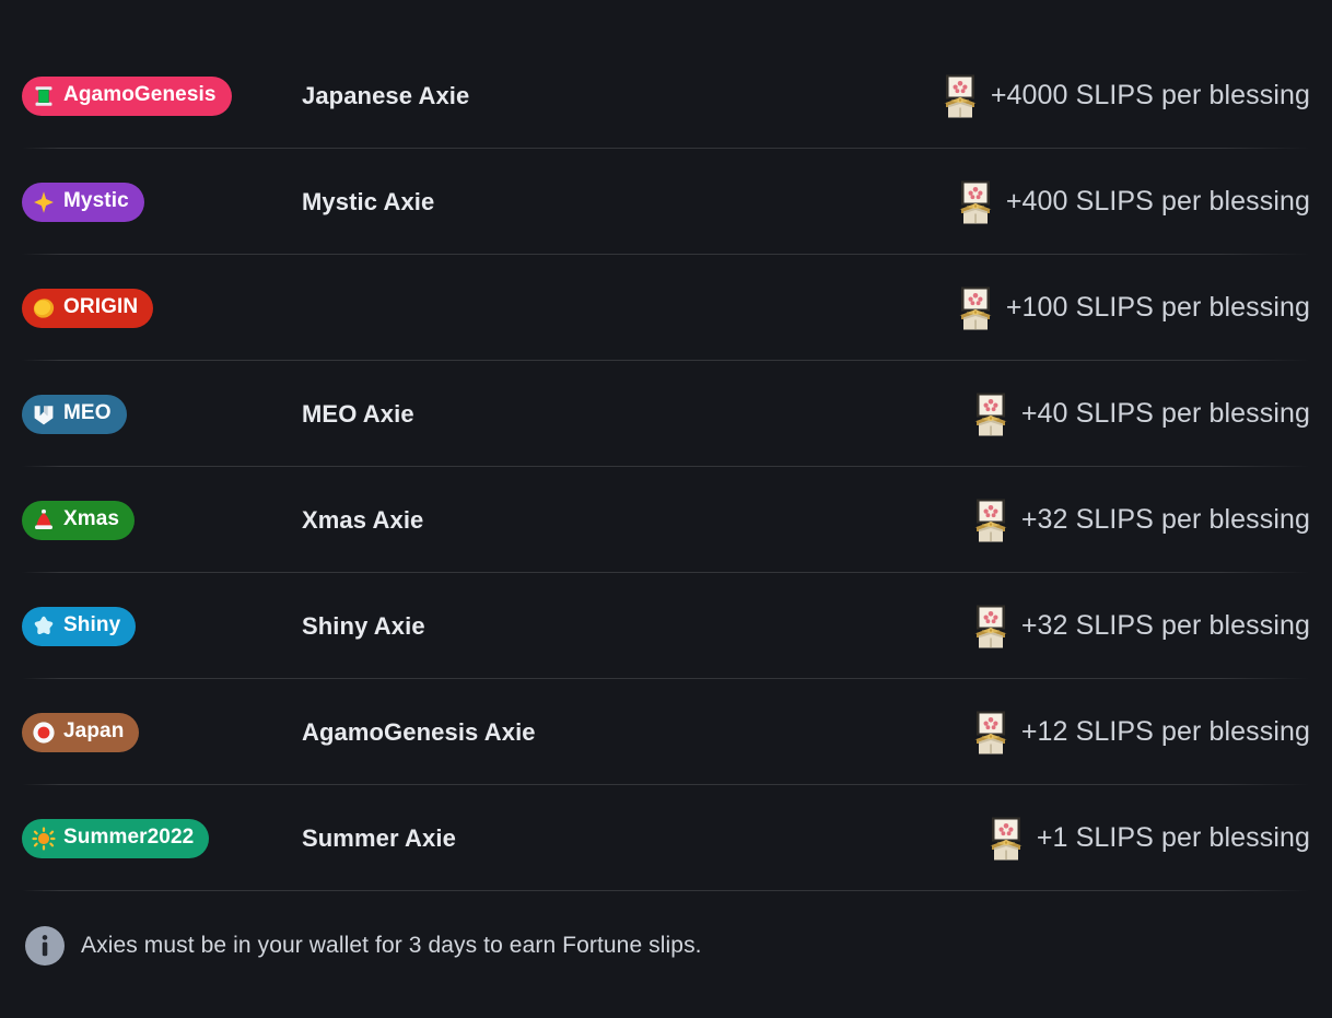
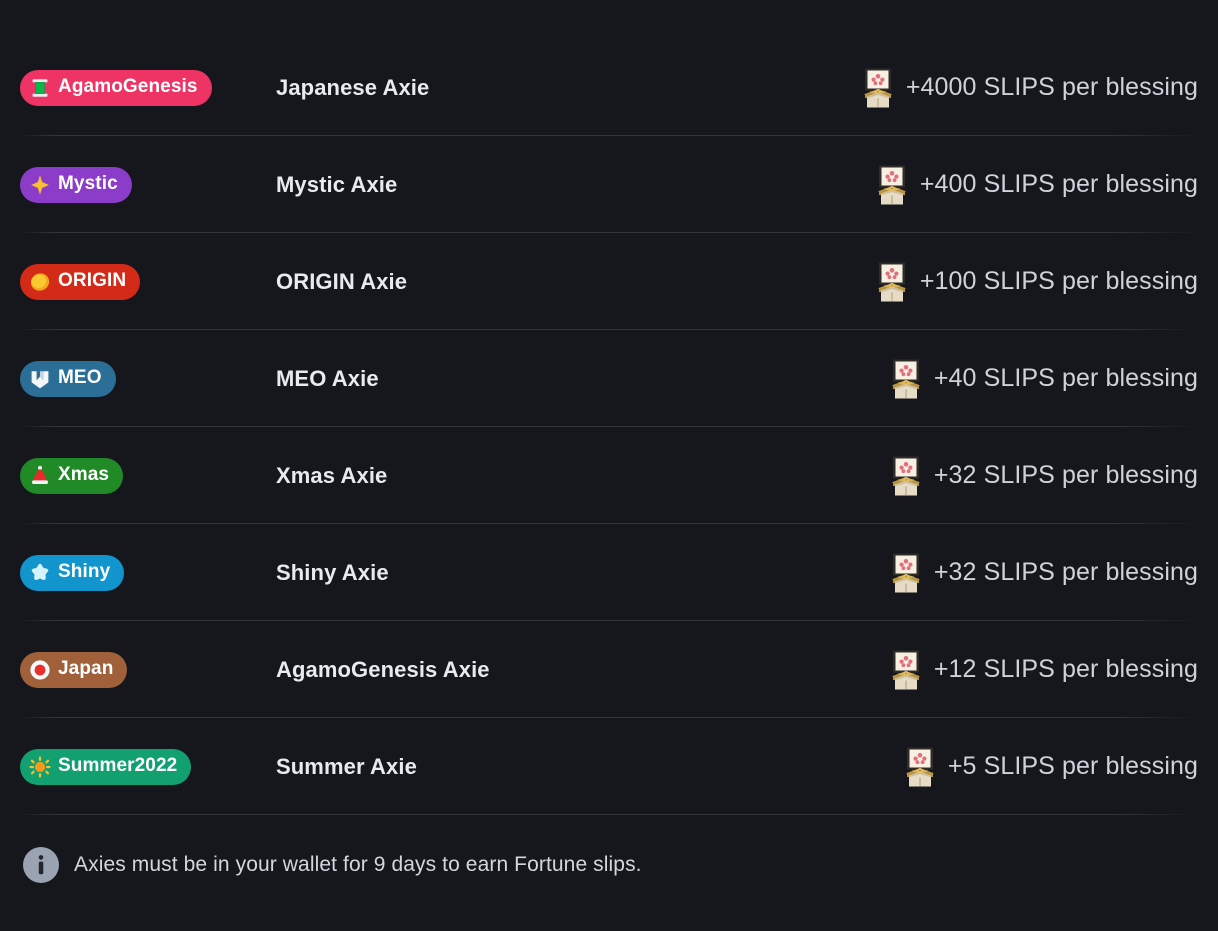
  AgamoGenesis
  Japanese Axie
  +4000 SLIPS per blessing
  Mystic
  Mystic Axie
  +400 SLIPS per blessing
  ORIGIN
+ ORIGIN Axie
  +100 SLIPS per blessing
  MEO
  MEO Axie
  +40 SLIPS per blessing
  Xmas
  Xmas Axie
  +32 SLIPS per blessing
  Shiny
  Shiny Axie
  +32 SLIPS per blessing
  Japan
  AgamoGenesis Axie
  +12 SLIPS per blessing
  Summer2022
  Summer Axie
- +1 SLIPS per blessing
+ +5 SLIPS per blessing
- Axies must be in your wallet for 3 days to earn Fortune slips.
+ Axies must be in your wallet for 9 days to earn Fortune slips.
